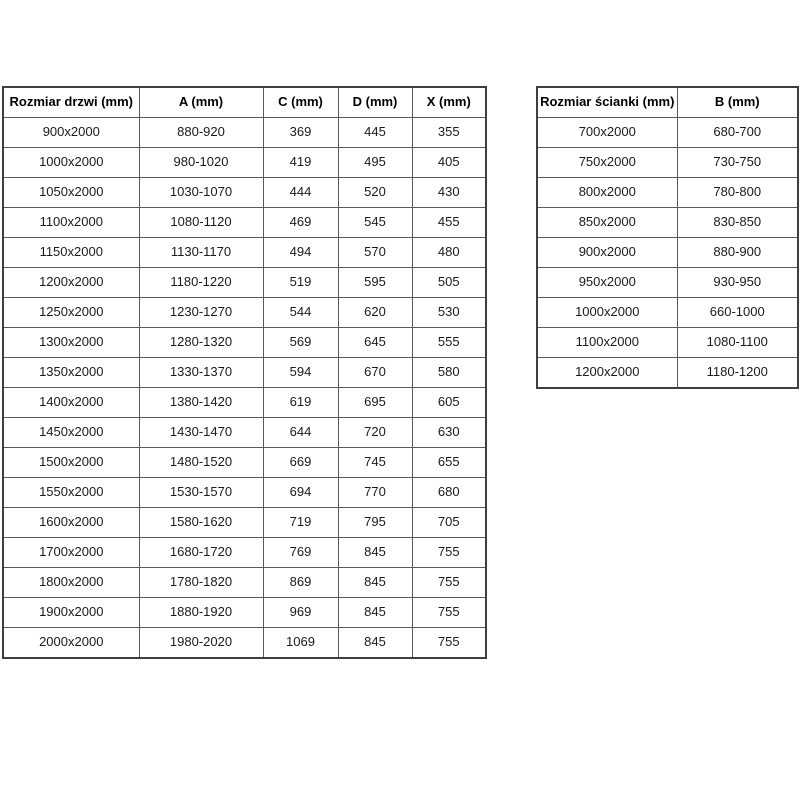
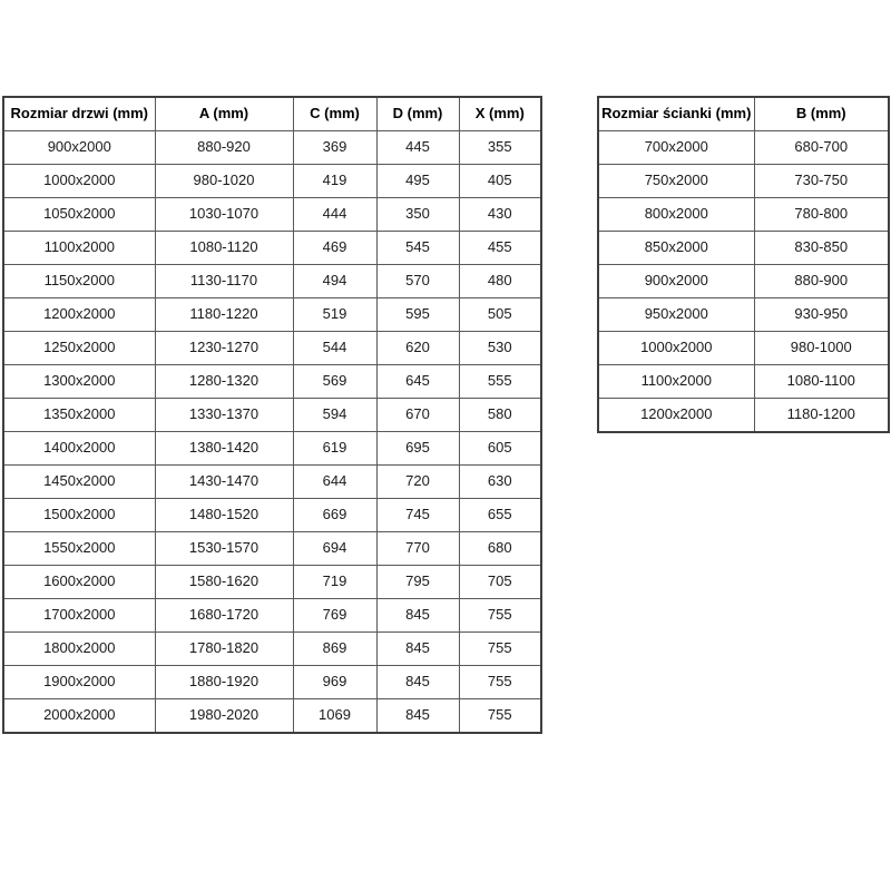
  Rozmiar drzwi (mm)	A (mm)	C (mm)	D (mm)	X (mm)
  900x2000	880-920	369	445	355
  1000x2000	980-1020	419	495	405
- 1050x2000	1030-1070	444	520	430
+ 1050x2000	1030-1070	444	350	430
  1100x2000	1080-1120	469	545	455
  1150x2000	1130-1170	494	570	480
  1200x2000	1180-1220	519	595	505
  1250x2000	1230-1270	544	620	530
  1300x2000	1280-1320	569	645	555
  1350x2000	1330-1370	594	670	580
  1400x2000	1380-1420	619	695	605
  1450x2000	1430-1470	644	720	630
  1500x2000	1480-1520	669	745	655
  1550x2000	1530-1570	694	770	680
  1600x2000	1580-1620	719	795	705
  1700x2000	1680-1720	769	845	755
  1800x2000	1780-1820	869	845	755
  1900x2000	1880-1920	969	845	755
  2000x2000	1980-2020	1069	845	755
  Rozmiar ścianki (mm)	B (mm)
  700x2000	680-700
  750x2000	730-750
  800x2000	780-800
  850x2000	830-850
  900x2000	880-900
  950x2000	930-950
- 1000x2000	660-1000
+ 1000x2000	980-1000
  1100x2000	1080-1100
  1200x2000	1180-1200
